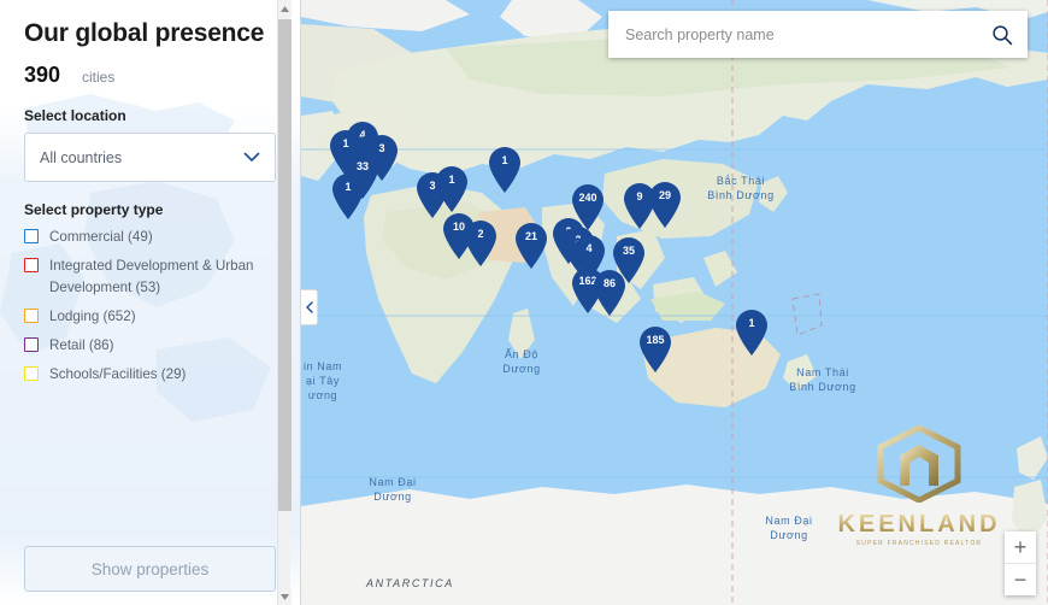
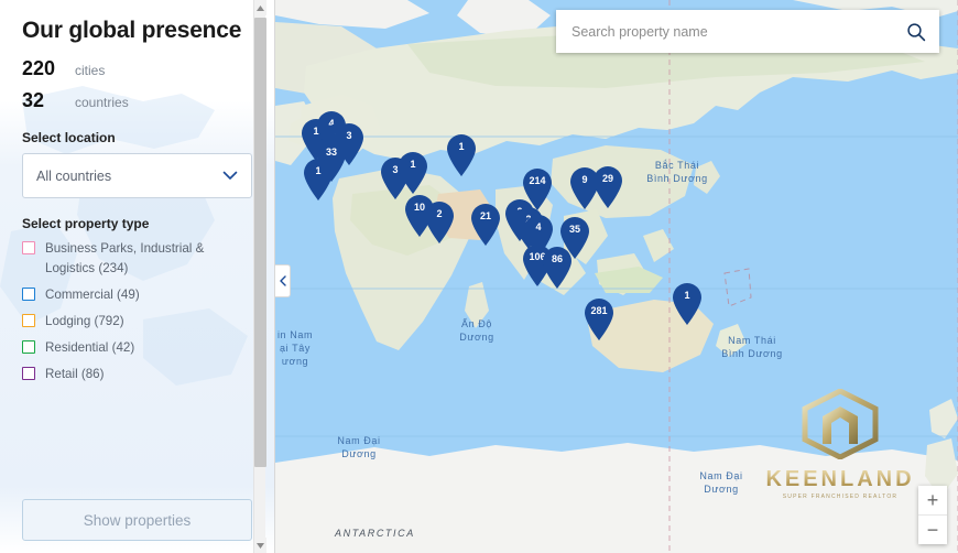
  Our global presence
- 390
+ 220
  cities
+ 32
+ countries
  Select location
  All countries
  Select property type
+ Business Parks, Industrial & Logistics (234)
  Commercial (49)
- Integrated Development & Urban Development (53)
- Lodging (652)
+ Lodging (792)
+ Residential (42)
  Retail (86)
- Schools/Facilities (29)
  Show properties
  Search property name
  Bắc Thái
  Bình Dương
  Ấn Độ
  Dương
  in Nam
  ại Tây
  ương
  Nam Thái
  Bình Dương
  Nam Đại
  Dương
  Nam Đại
  Dương
  ANTARCTICA
  1
  4
  3
  33
  1
  3
  1
  1
  10
  2
  21
- 240
+ 214
  9
  29
  4
  35
- 162
+ 106
  86
- 185
+ 281
  1
  KEENLAND
  +
  −
